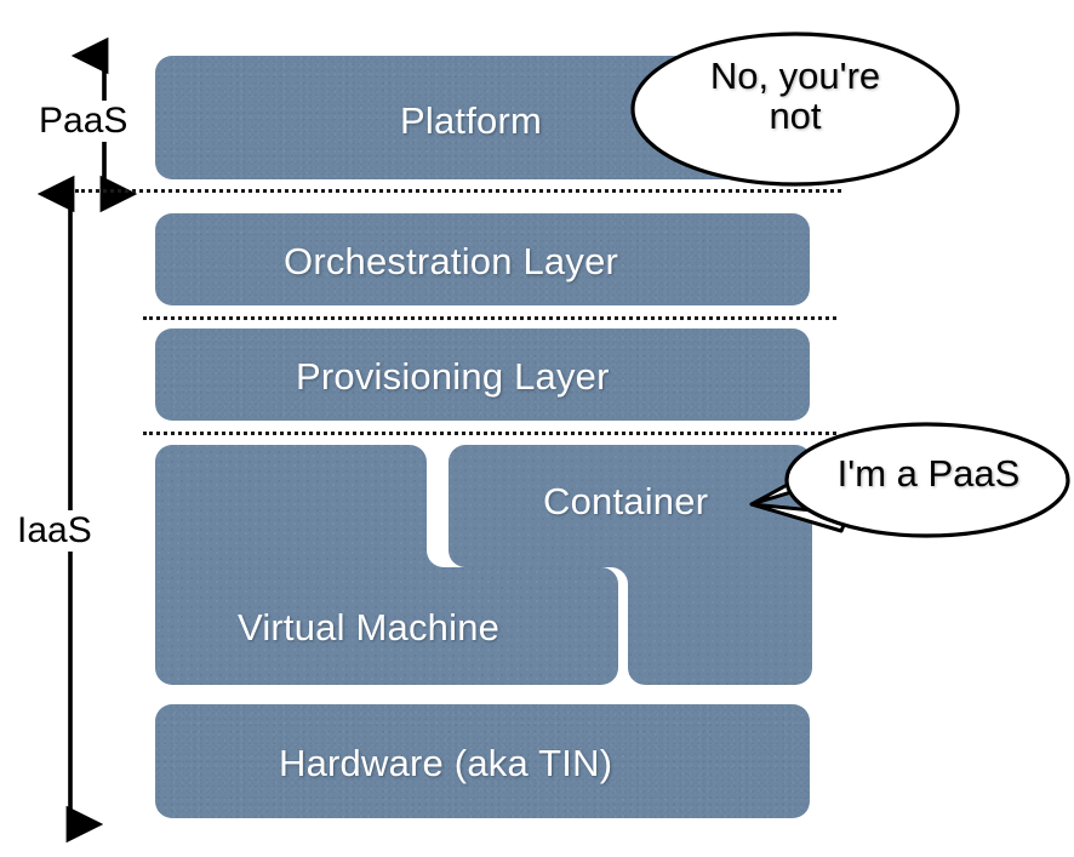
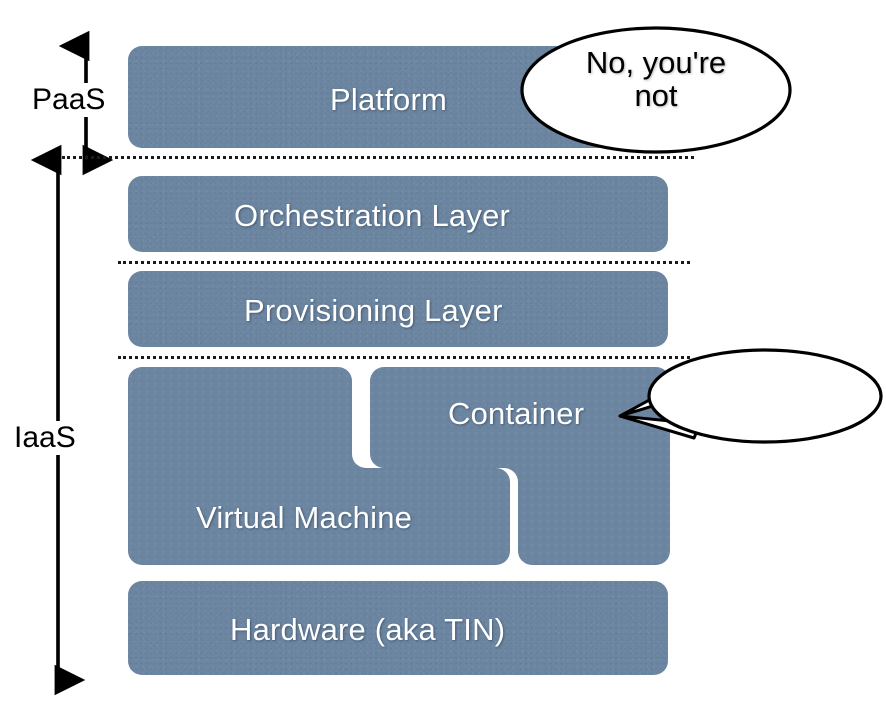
  PaaS
  IaaS
  Platform
  Orchestration Layer
  Provisioning Layer
  Container
  Virtual Machine
  Hardware (aka TIN)
  No, you're
  not
- I'm a PaaS
